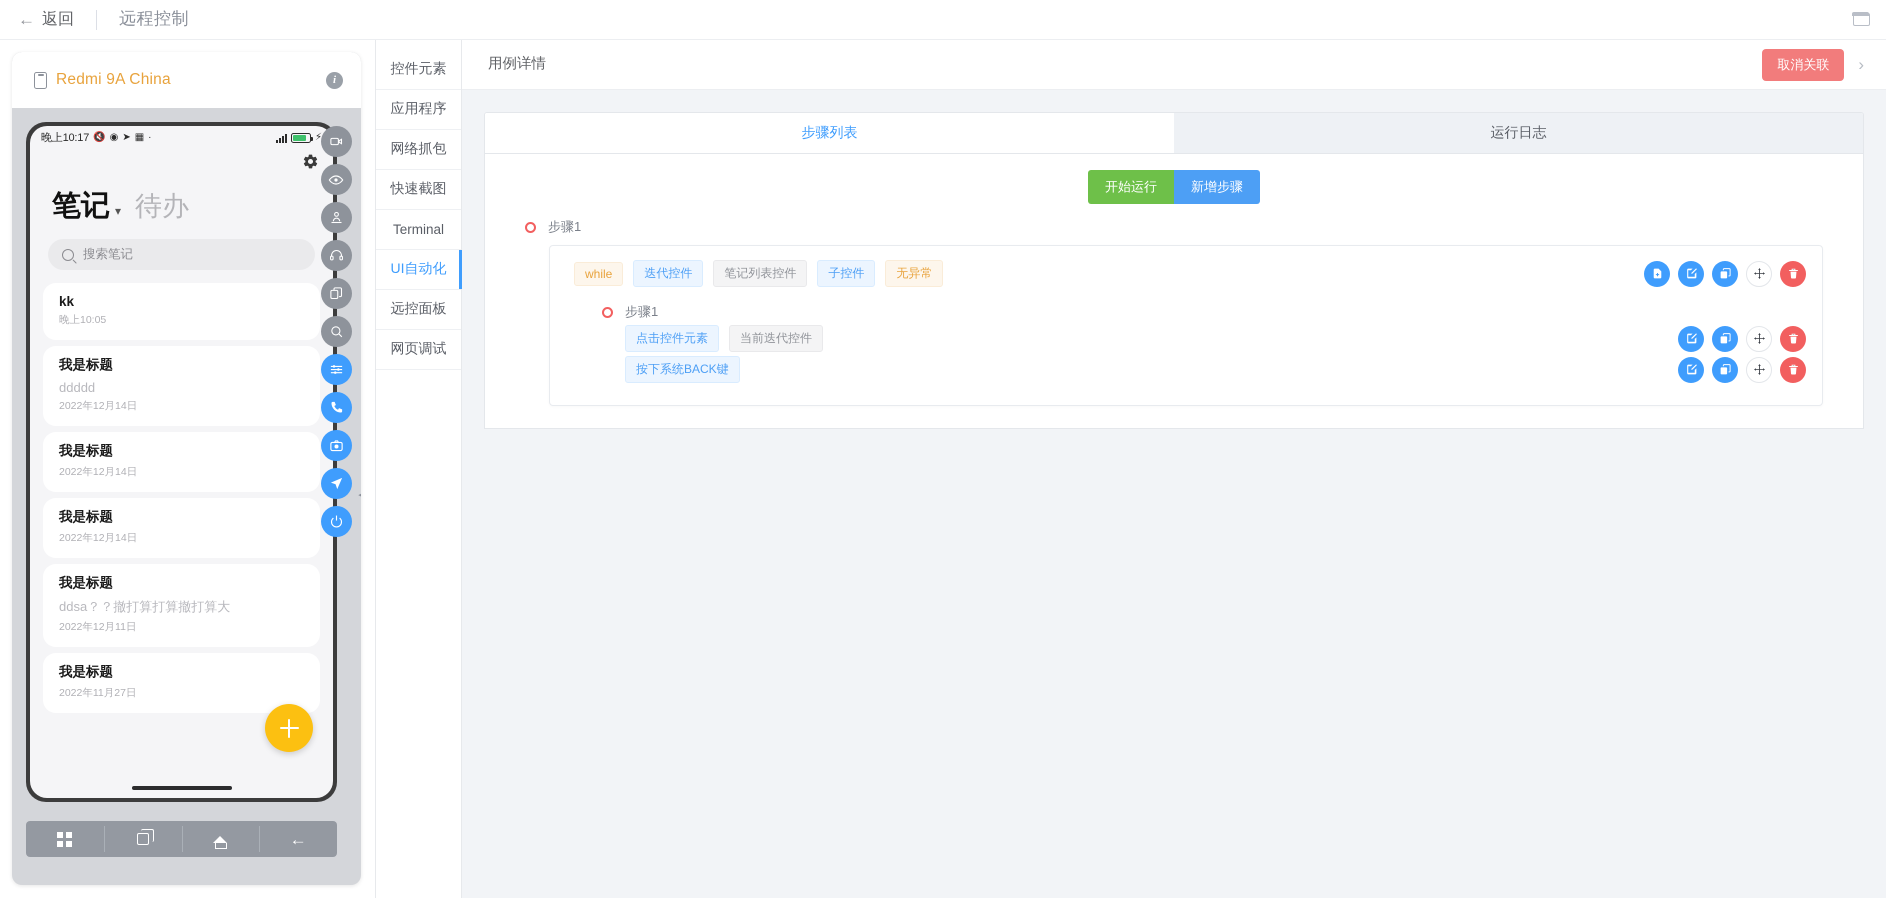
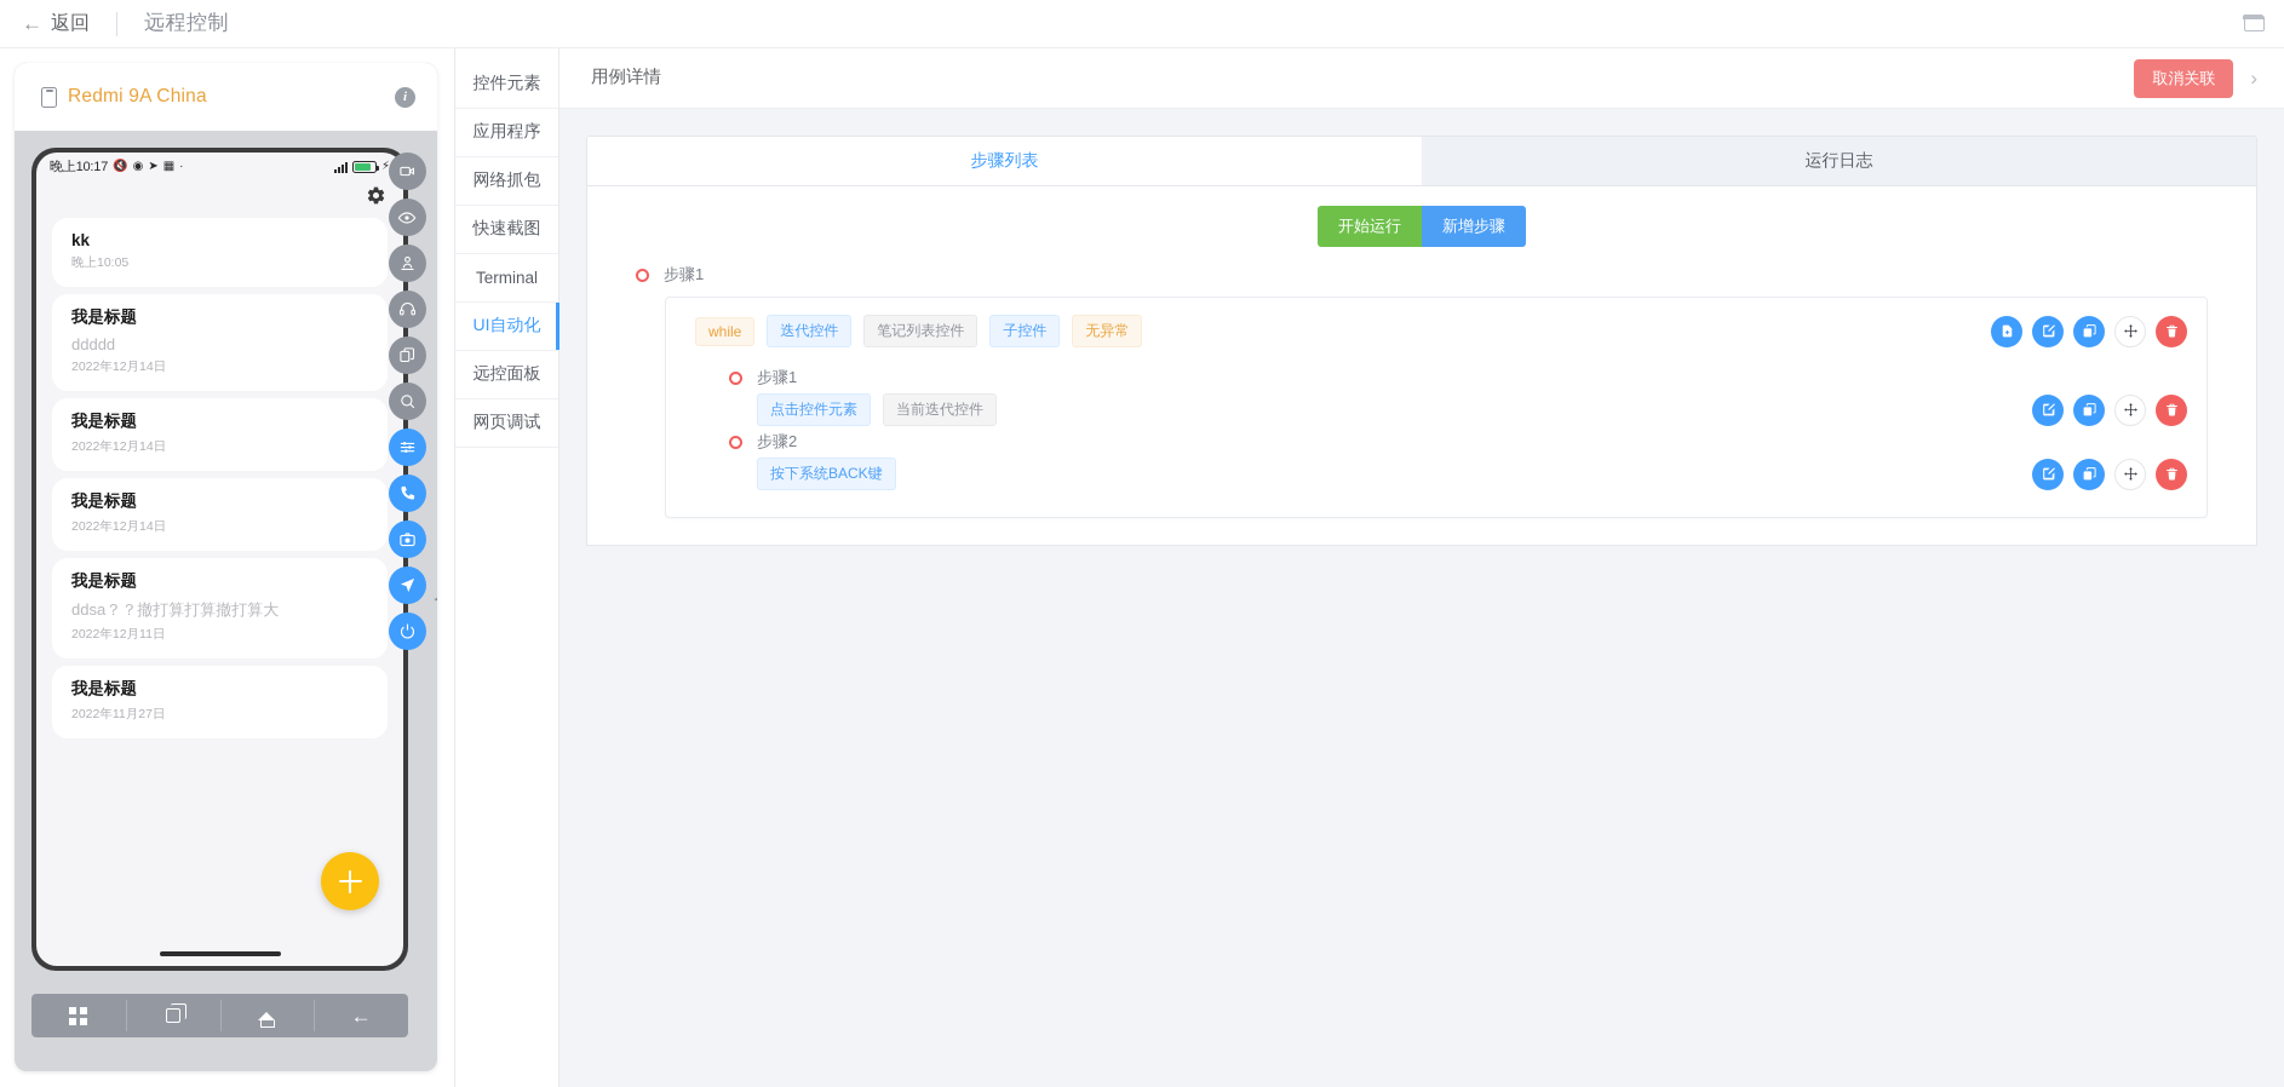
  ←
  返回
  远程控制
  Redmi 9A China
  i
  晚上10:17
  🔇
  ◉
  ➤
  ▦
  ·
  ⚡
- 笔记
- ▾
- 待办
- 搜索笔记
  kk
  晚上10:05
  我是标题
  ddddd
  2022年12月14日
  我是标题
  2022年12月14日
  我是标题
  2022年12月14日
  我是标题
  ddsa？？撤打算打算撤打算大
  2022年12月11日
  我是标题
  2022年11月27日
  ←
  控件元素
  应用程序
  网络抓包
  快速截图
  Terminal
  UI自动化
  远控面板
  网页调试
  用例详情
  取消关联
  ›
  步骤列表
  运行日志
  开始运行
  新增步骤
  步骤1
  while
  迭代控件
  笔记列表控件
  子控件
  无异常
  步骤1
  点击控件元素
  当前迭代控件
+ 步骤2
  按下系统BACK键
